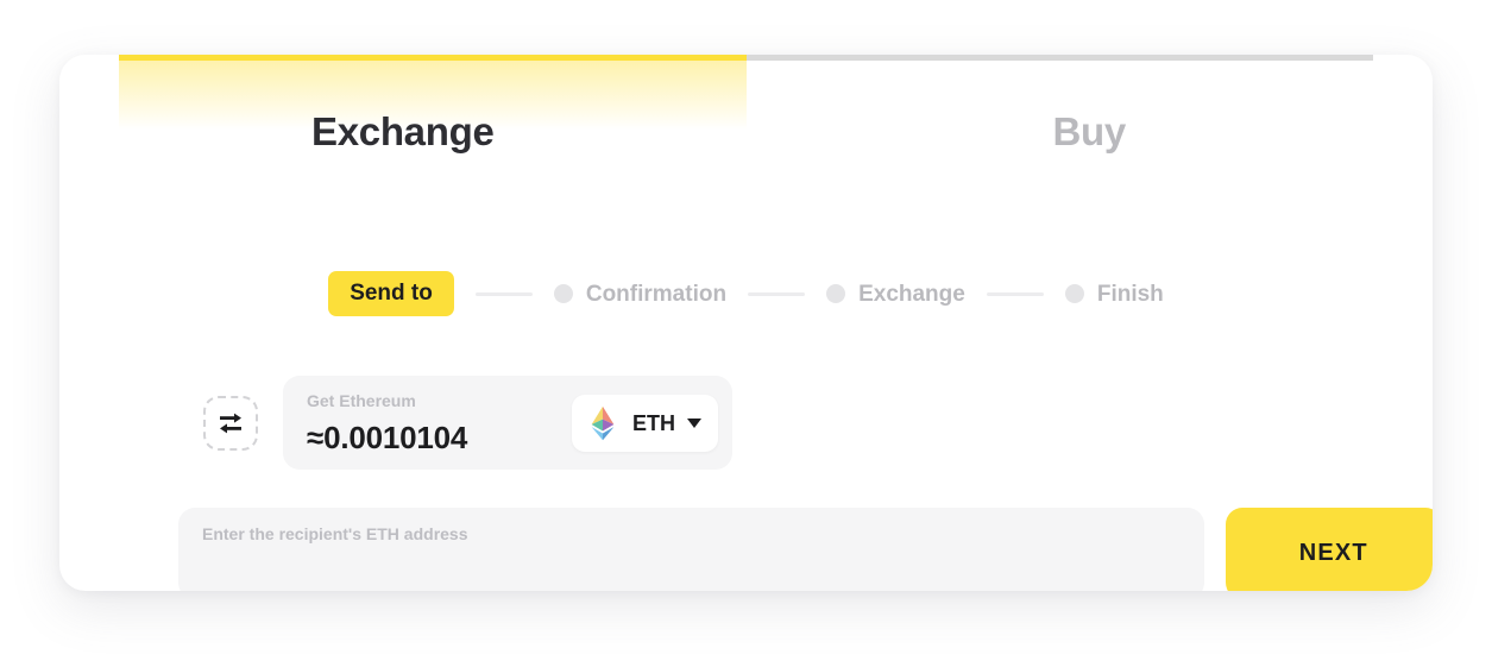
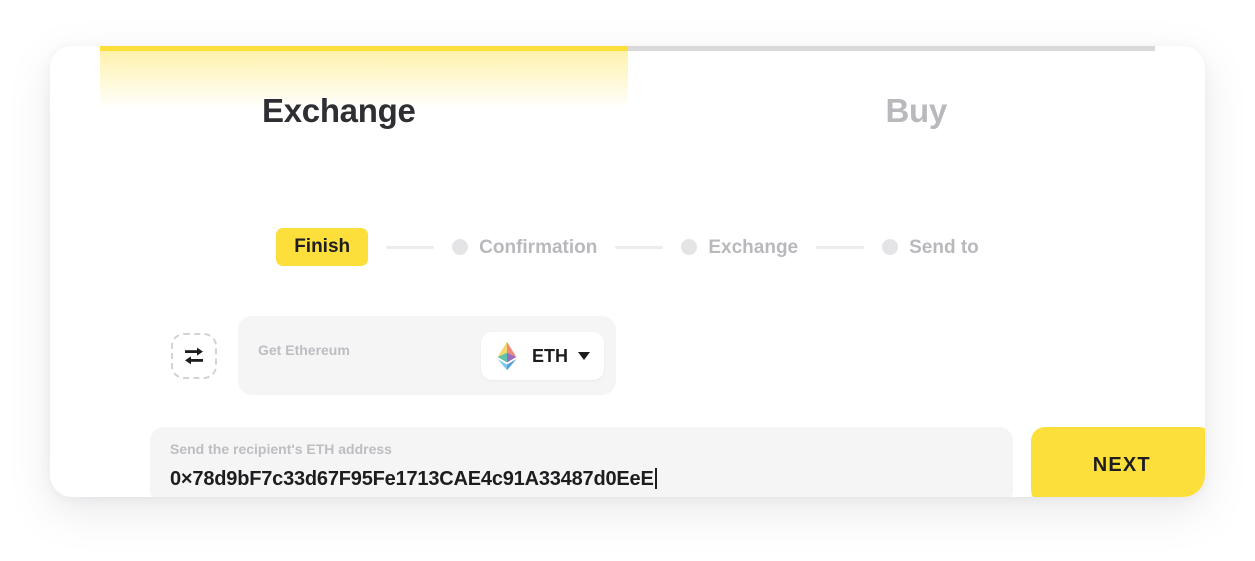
  Exchange
  Buy
- Send to
+ Finish
  Confirmation
  Exchange
- Finish
+ Send to
  Get Ethereum
- ≈0.0010104
  ETH
- Enter the recipient's ETH address
+ Send the recipient's ETH address
+ 0×78d9bF7c33d67F95Fe1713CAE4c91A33487d0EeE
  NEXT
